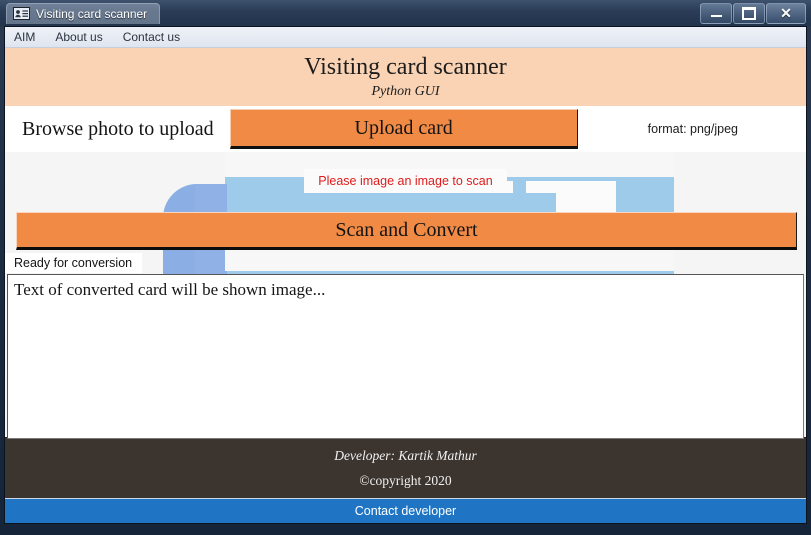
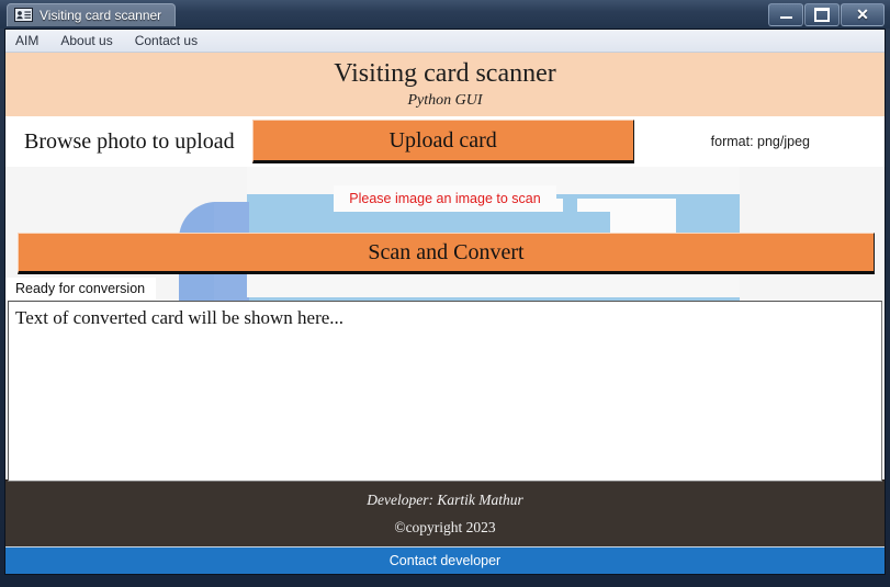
  Visiting card scanner
  ✕
  AIM
  About us
  Contact us
  Visiting card scanner
  Python GUI
  Browse photo to upload
  Upload card
  format: png/jpeg
  Please image an image to scan
  Scan and Convert
  Ready for conversion
- Text of converted card will be shown image...
+ Text of converted card will be shown here...
  Developer: Kartik Mathur
- ©copyright 2020
+ ©copyright 2023
  Contact developer
